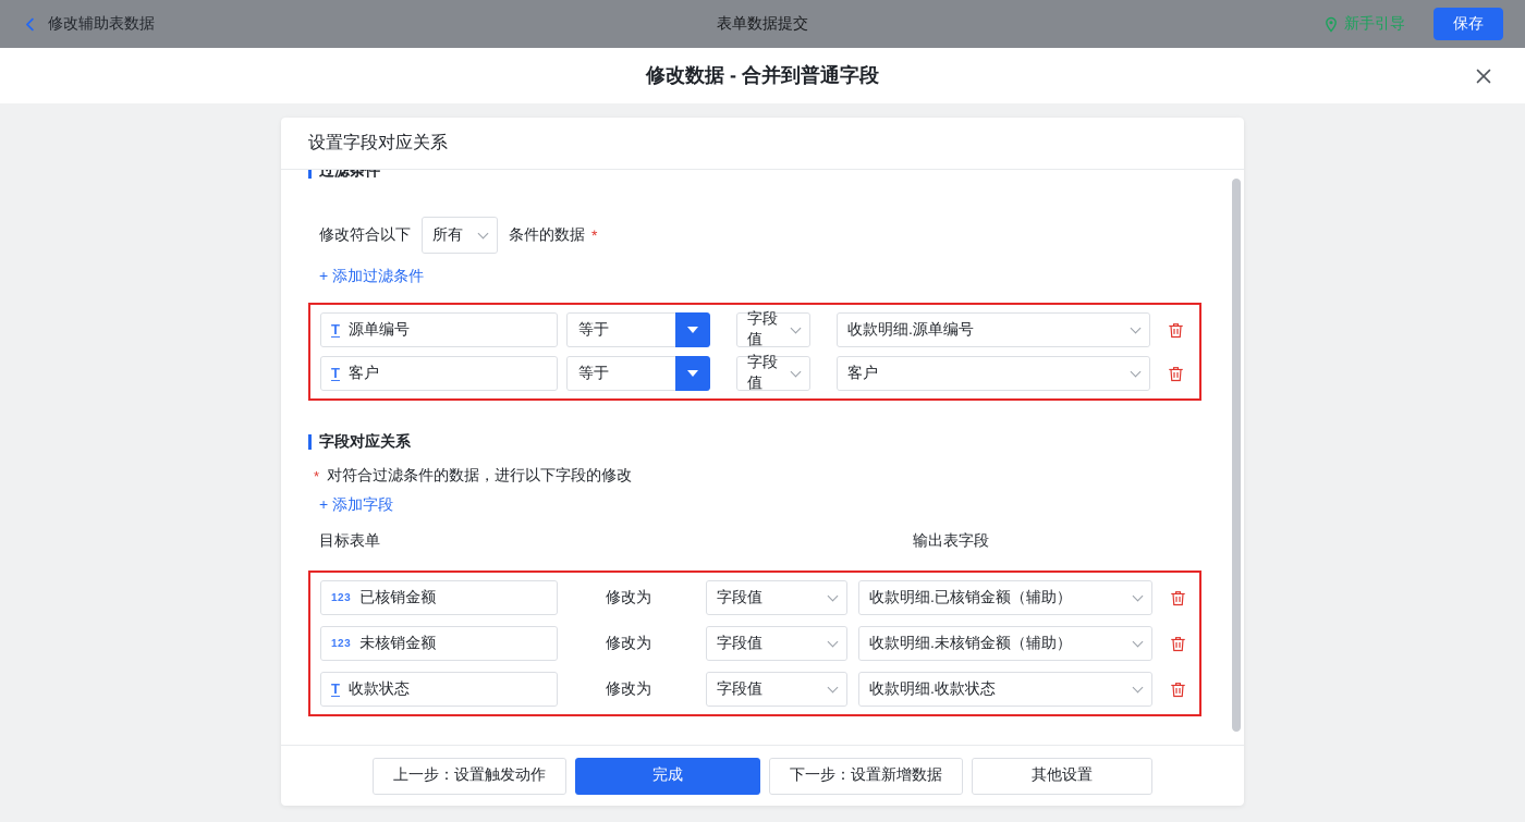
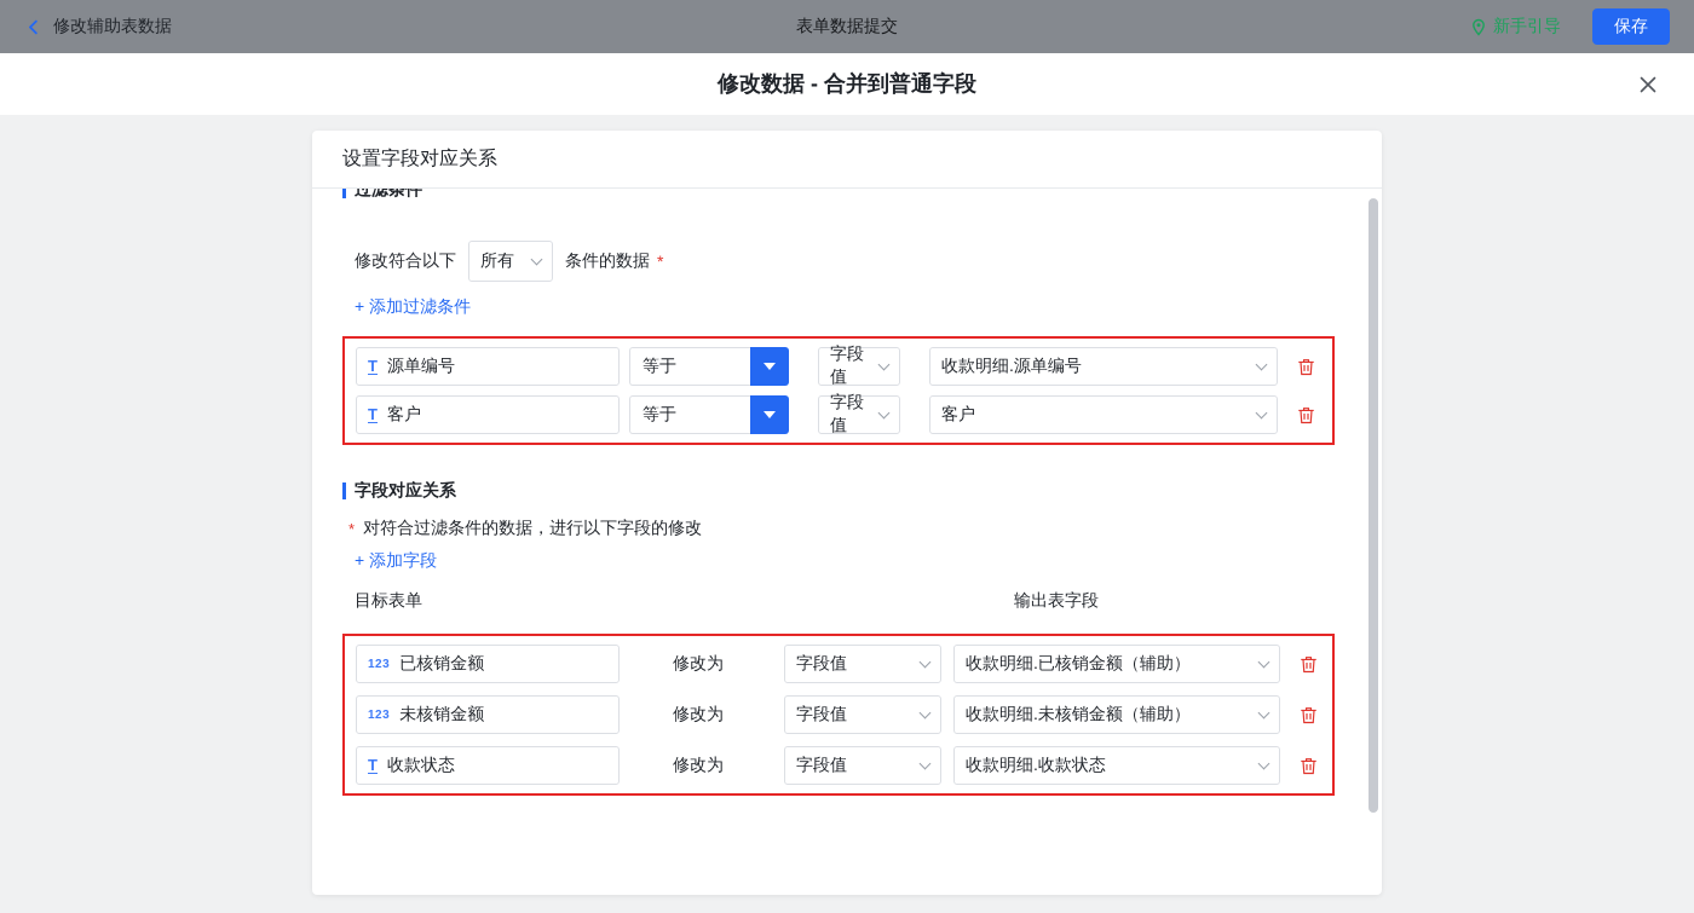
  修改辅助表数据
  表单数据提交
  新手引导
  保存
  修改数据 - 合并到普通字段
  设置字段对应关系
  过滤条件
  修改符合以下
  所有
  条件的数据
  *
  + 添加过滤条件
  T
  源单编号
  等于
  字段值
  收款明细.源单编号
  T
  客户
  等于
  字段值
  客户
  字段对应关系
  *
  对符合过滤条件的数据，进行以下字段的修改
  + 添加字段
  目标表单
  输出表字段
  123
  已核销金额
  修改为
  字段值
  收款明细.已核销金额（辅助）
  123
  未核销金额
  修改为
  字段值
  收款明细.未核销金额（辅助）
  T
  收款状态
  修改为
  字段值
  收款明细.收款状态
- 上一步：设置触发动作
- 完成
- 下一步：设置新增数据
- 其他设置
